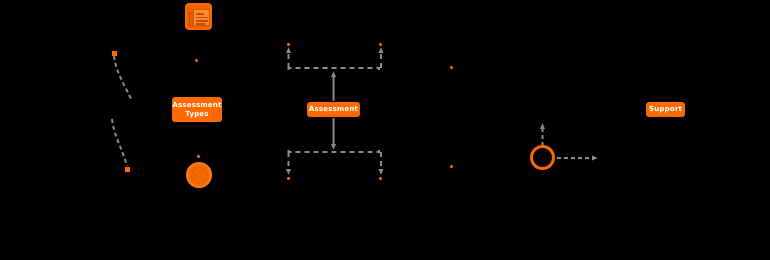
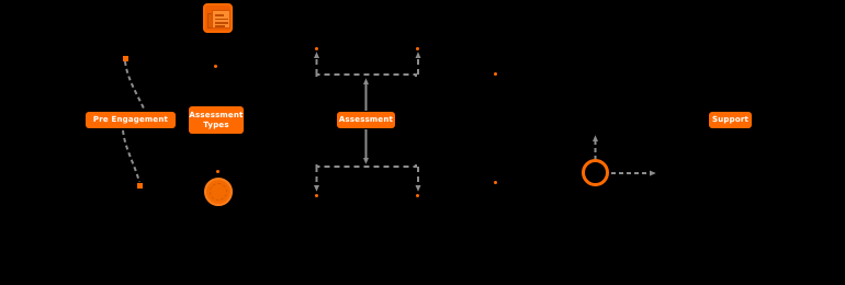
+ Pre Engagement
  Assessment
  Types
  Assessment
  Support
